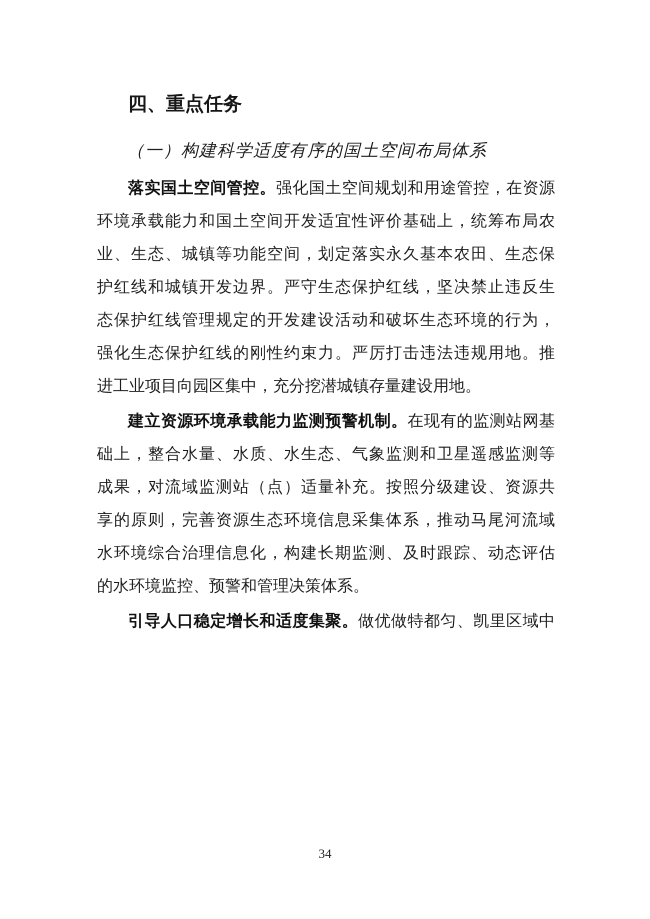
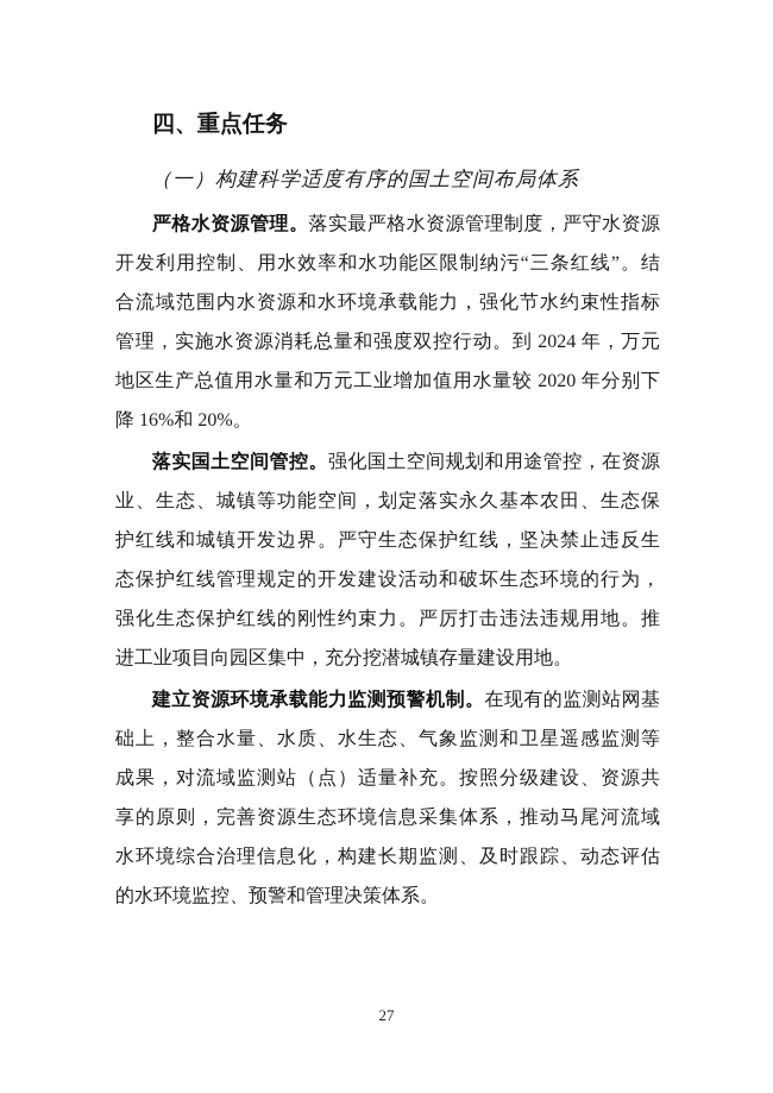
  四、重点任务
  （一）构建科学适度有序的国土空间布局体系
+ 严格水资源管理。落实最严格水资源管理制度，严守水资源
+ 开发利用控制、用水效率和水功能区限制纳污“三条红线”。结
+ 合流域范围内水资源和水环境承载能力，强化节水约束性指标
+ 管理，实施水资源消耗总量和强度双控行动。到 2024 年，万元
+ 地区生产总值用水量和万元工业增加值用水量较 2020 年分别下
+ 降 16%和 20%。
  落实国土空间管控。强化国土空间规划和用途管控，在资源
- 环境承载能力和国土空间开发适宜性评价基础上，统筹布局农
  业、生态、城镇等功能空间，划定落实永久基本农田、生态保
  护红线和城镇开发边界。严守生态保护红线，坚决禁止违反生
  态保护红线管理规定的开发建设活动和破坏生态环境的行为，
  强化生态保护红线的刚性约束力。严厉打击违法违规用地。推
  进工业项目向园区集中，充分挖潜城镇存量建设用地。
  建立资源环境承载能力监测预警机制。在现有的监测站网基
  础上，整合水量、水质、水生态、气象监测和卫星遥感监测等
  成果，对流域监测站（点）适量补充。按照分级建设、资源共
  享的原则，完善资源生态环境信息采集体系，推动马尾河流域
  水环境综合治理信息化，构建长期监测、及时跟踪、动态评估
  的水环境监控、预警和管理决策体系。
- 引导人口稳定增长和适度集聚。做优做特都匀、凯里区域中
- 34
+ 27
